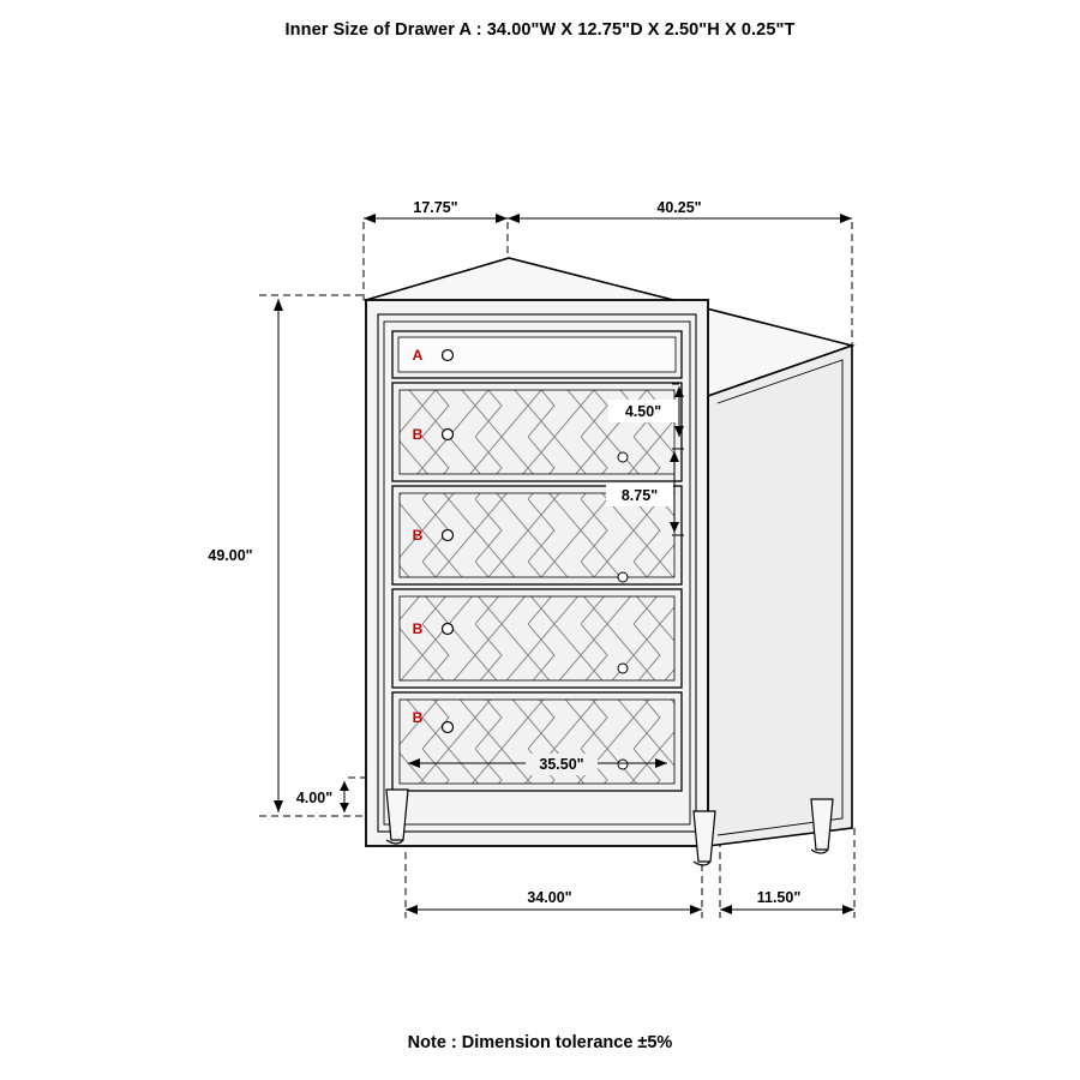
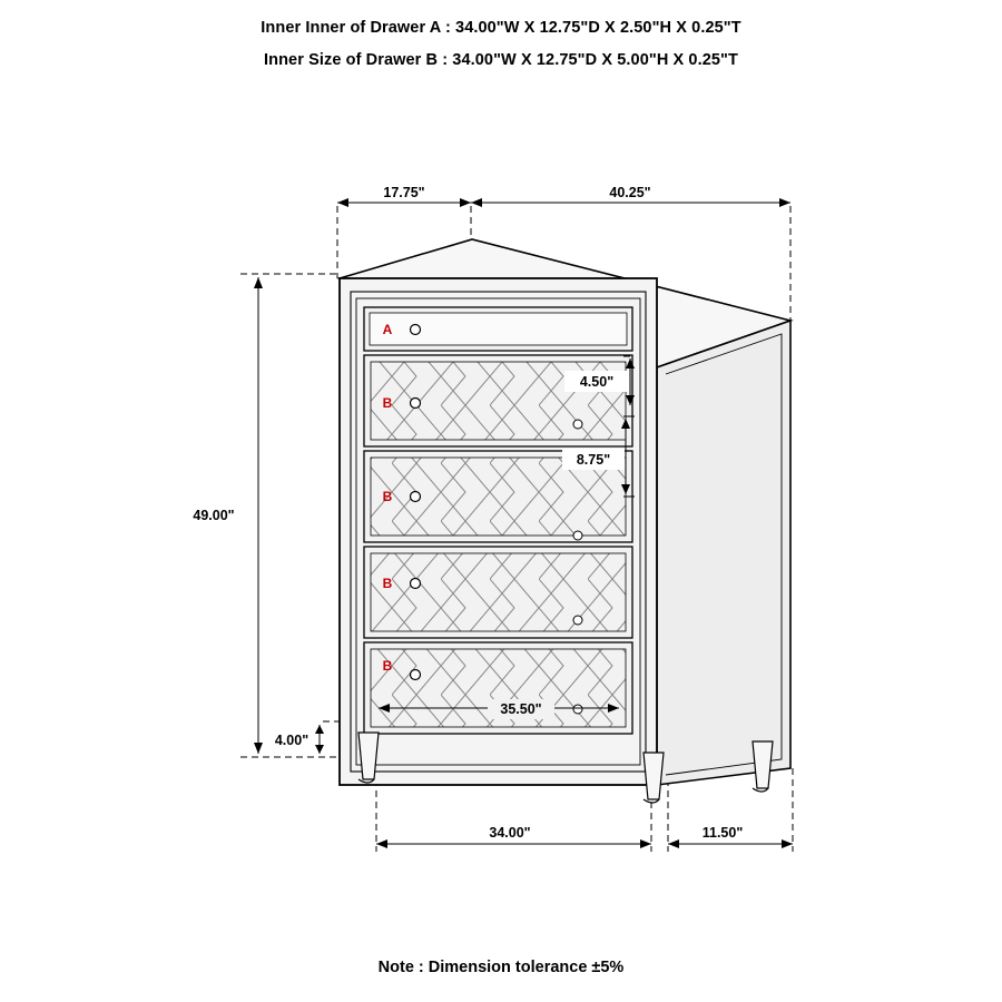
- Inner Size of Drawer A : 34.00"W X 12.75"D X 2.50"H X 0.25"T
+ Inner Inner of Drawer A : 34.00"W X 12.75"D X 2.50"H X 0.25"T
+ Inner Size of Drawer B : 34.00"W X 12.75"D X 5.00"H X 0.25"T
  17.75"
  40.25"
  49.00"
  4.00"
  34.00"
  11.50"
  A
  B
  B
  B
  B
  4.50"
  8.75"
  35.50"
  Note : Dimension tolerance ±5%
